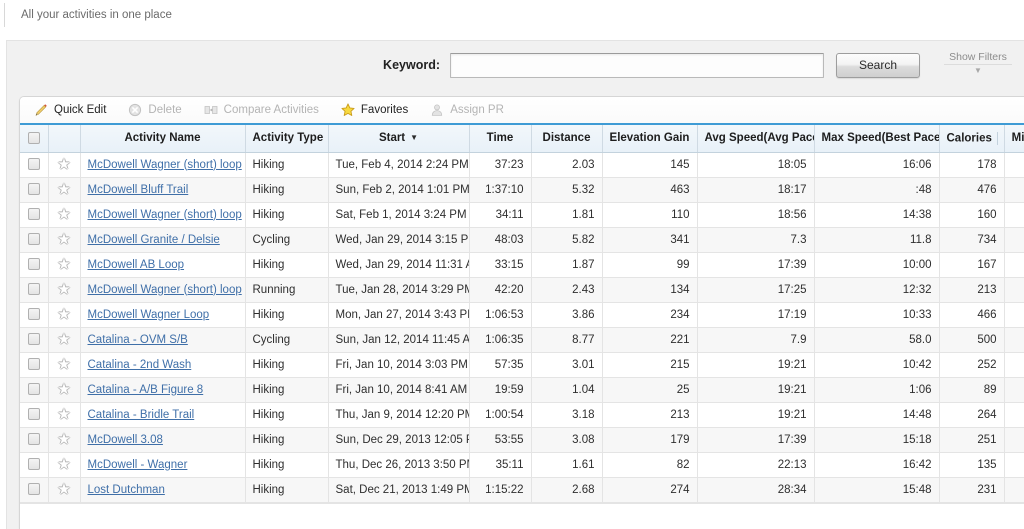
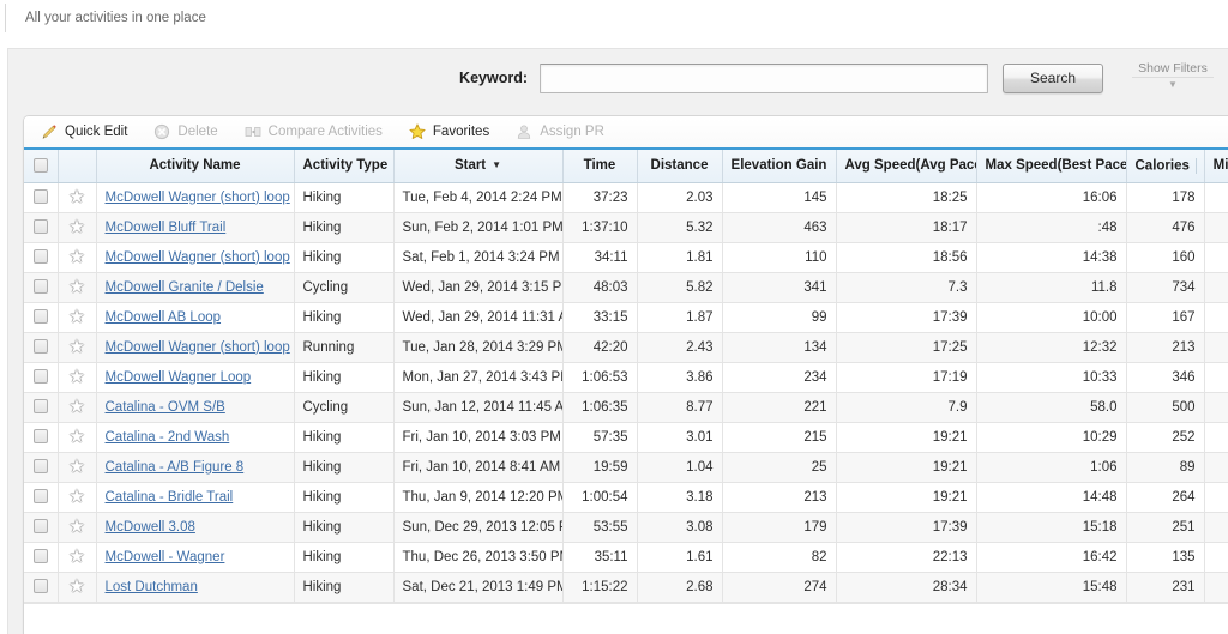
  All your activities in one place
  Keyword:
  Search
  Show Filters
  ▼
  Quick Edit
  Delete
  Compare Activities
  Favorites
  Assign PR
  		Activity Name	Activity Type	Start ▼	Time	Distance	Elevation Gain	Avg Speed(Avg Pac	Max Speed(Best Pace	Calories	Mi
- 	★	McDowell Wagner (short) loop	Hiking	Tue, Feb 4, 2014 2:24 PM	37:23	2.03	145	18:05	16:06	178
+ 	★	McDowell Wagner (short) loop	Hiking	Tue, Feb 4, 2014 2:24 PM	37:23	2.03	145	18:25	16:06	178
  	★	McDowell Bluff Trail	Hiking	Sun, Feb 2, 2014 1:01 PM	1:37:10	5.32	463	18:17	:48	476
  	★	McDowell Wagner (short) loop	Hiking	Sat, Feb 1, 2014 3:24 PM	34:11	1.81	110	18:56	14:38	160
  	★	McDowell Granite / Delsie	Cycling	Wed, Jan 29, 2014 3:15 P	48:03	5.82	341	7.3	11.8	734
  	★	McDowell AB Loop	Hiking	Wed, Jan 29, 2014 11:31	33:15	1.87	99	17:39	10:00	167
  	★	McDowell Wagner (short) loop	Running	Tue, Jan 28, 2014 3:29 P	42:20	2.43	134	17:25	12:32	213
- 	★	McDowell Wagner Loop	Hiking	Mon, Jan 27, 2014 3:43 P	1:06:53	3.86	234	17:19	10:33	466
+ 	★	McDowell Wagner Loop	Hiking	Mon, Jan 27, 2014 3:43 P	1:06:53	3.86	234	17:19	10:33	346
  	★	Catalina - OVM S/B	Cycling	Sun, Jan 12, 2014 11:45 A	1:06:35	8.77	221	7.9	58.0	500
- 	★	Catalina - 2nd Wash	Hiking	Fri, Jan 10, 2014 3:03 PM	57:35	3.01	215	19:21	10:42	252
+ 	★	Catalina - 2nd Wash	Hiking	Fri, Jan 10, 2014 3:03 PM	57:35	3.01	215	19:21	10:29	252
  	★	Catalina - A/B Figure 8	Hiking	Fri, Jan 10, 2014 8:41 AM	19:59	1.04	25	19:21	1:06	89
  	★	Catalina - Bridle Trail	Hiking	Thu, Jan 9, 2014 12:20 P	1:00:54	3.18	213	19:21	14:48	264
  	★	McDowell 3.08	Hiking	Sun, Dec 29, 2013 12:05	53:55	3.08	179	17:39	15:18	251
  	★	McDowell - Wagner	Hiking	Thu, Dec 26, 2013 3:50 P	35:11	1.61	82	22:13	16:42	135
  	★	Lost Dutchman	Hiking	Sat, Dec 21, 2013 1:49 P	1:15:22	2.68	274	28:34	15:48	231
